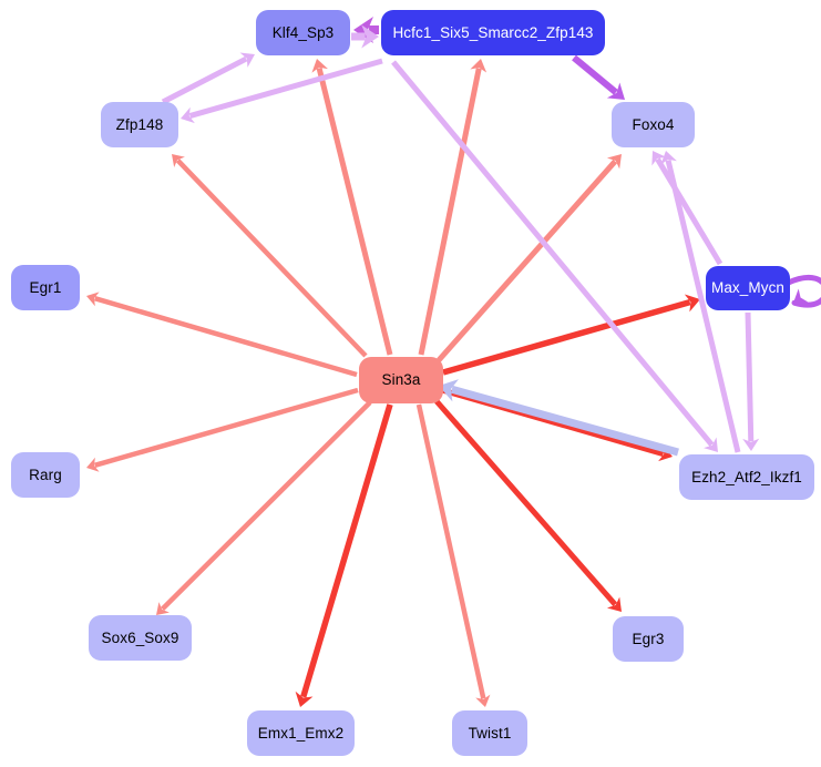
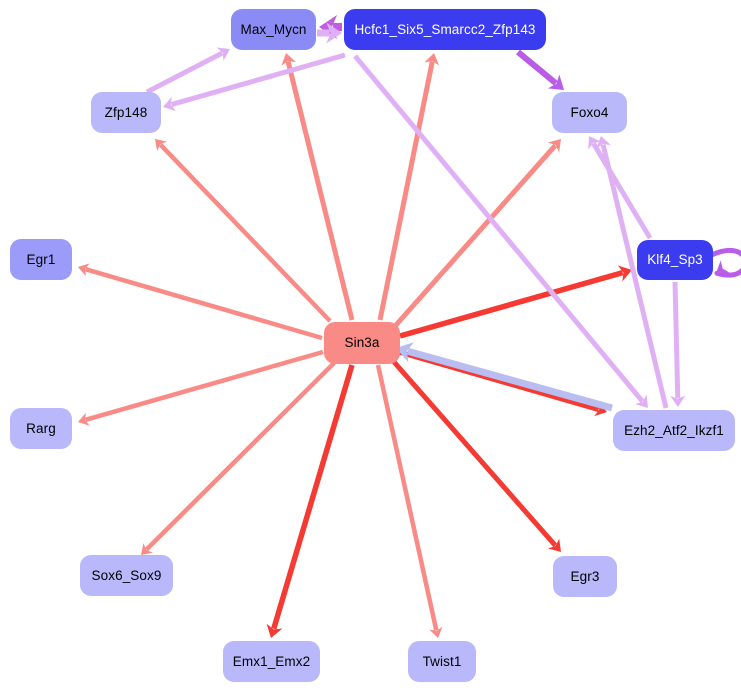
- Klf4_Sp3
+ Max_Mycn
  Hcfc1_Six5_Smarcc2_Zfp143
  Zfp148
  Foxo4
  Egr1
- Max_Mycn
+ Klf4_Sp3
  Sin3a
  Rarg
  Ezh2_Atf2_Ikzf1
  Sox6_Sox9
  Egr3
  Emx1_Emx2
  Twist1
